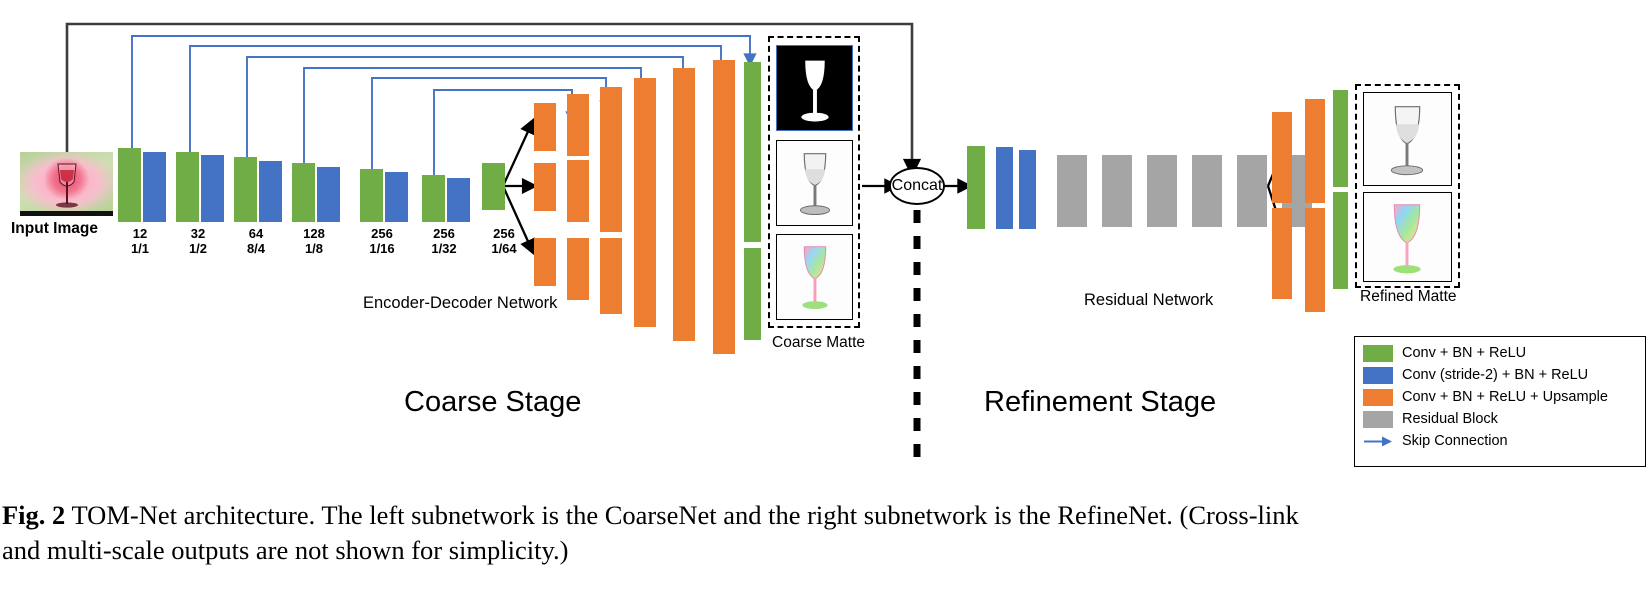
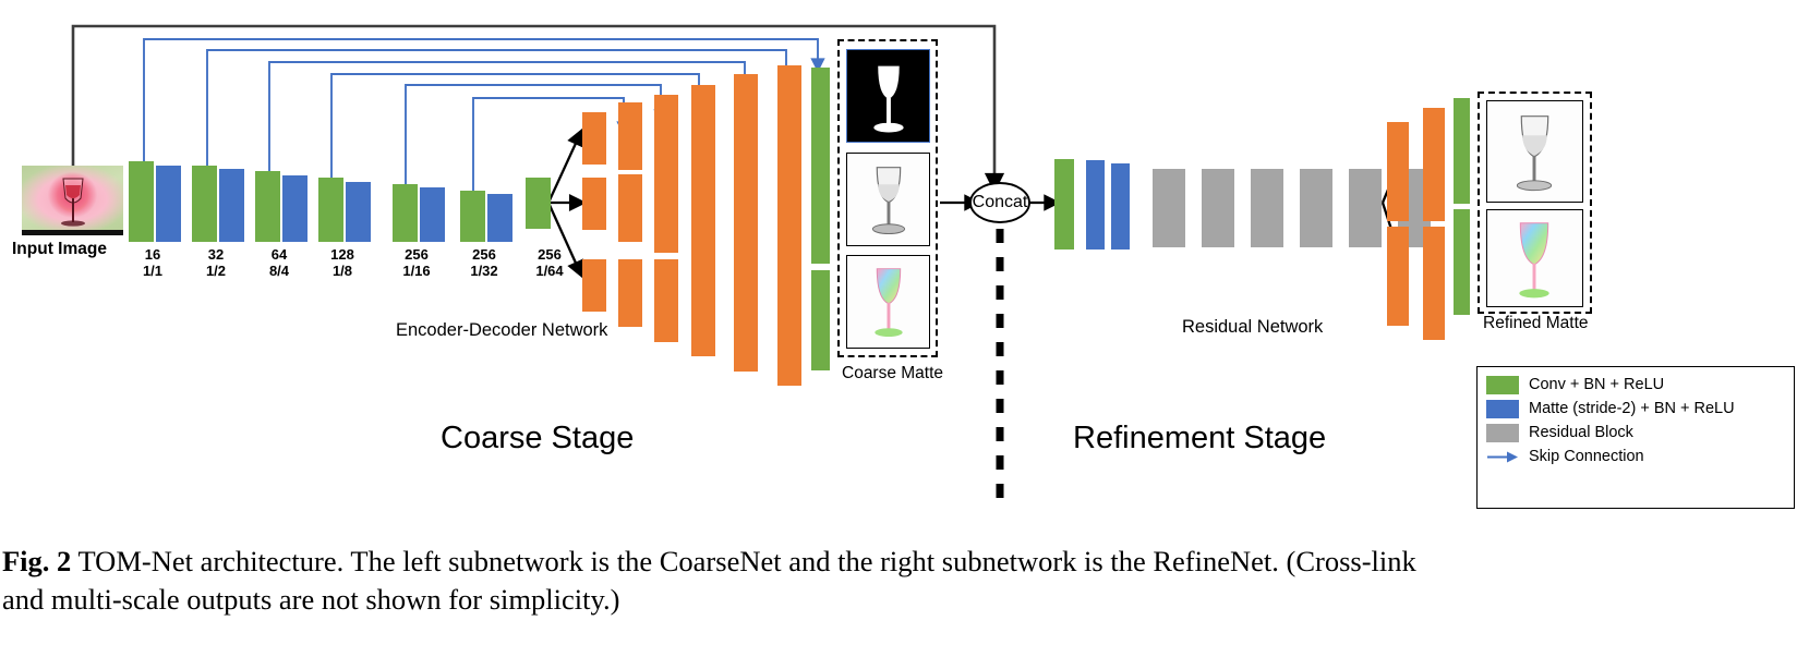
  Input Image
- 12
+ 16
  1/1
  32
  1/2
  64
  8/4
  128
  1/8
  256
  1/16
  256
  1/32
  256
  1/64
  Encoder-Decoder Network
  Coarse Matte
  Concat
  Coarse Stage
  Residual Network
  Refined Matte
  Refinement Stage
  Conv + BN + ReLU
- Conv (stride-2) + BN + ReLU
+ Matte (stride-2) + BN + ReLU
- Conv + BN + ReLU + Upsample
  Residual Block
  Skip Connection
  Fig. 2 TOM-Net architecture. The left subnetwork is the CoarseNet and the right subnetwork is the RefineNet. (Cross-link
  and multi-scale outputs are not shown for simplicity.)
